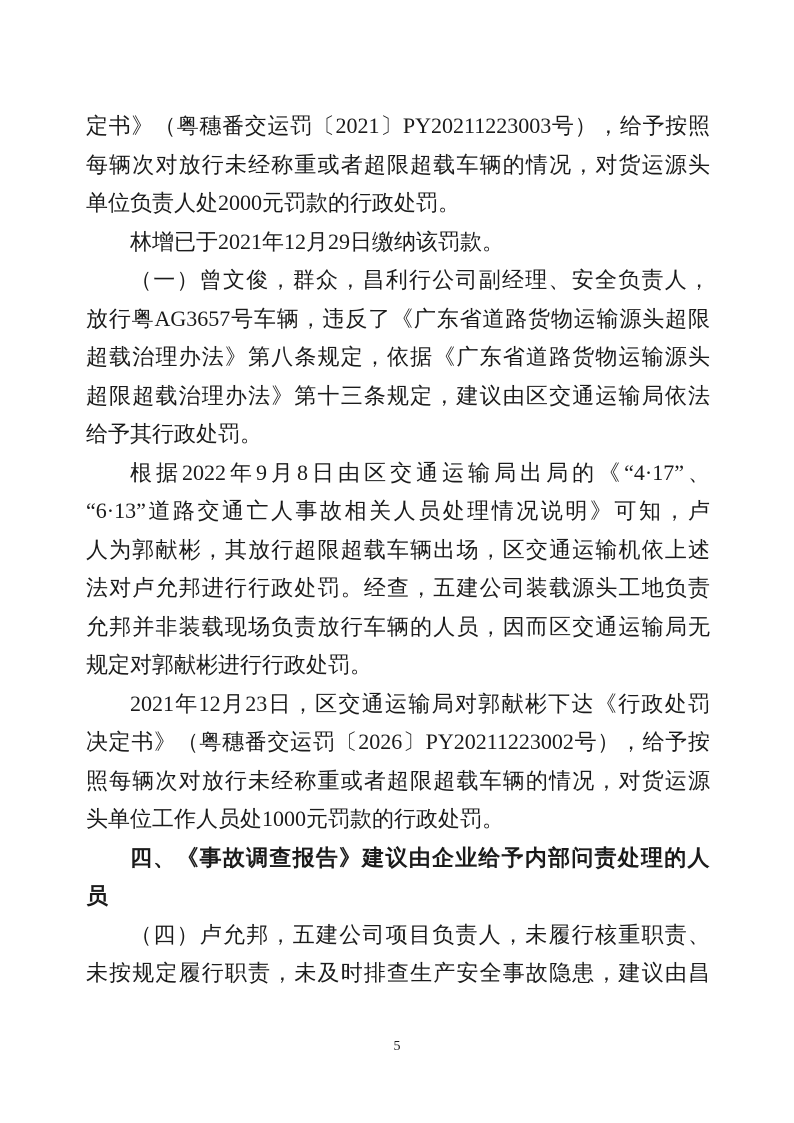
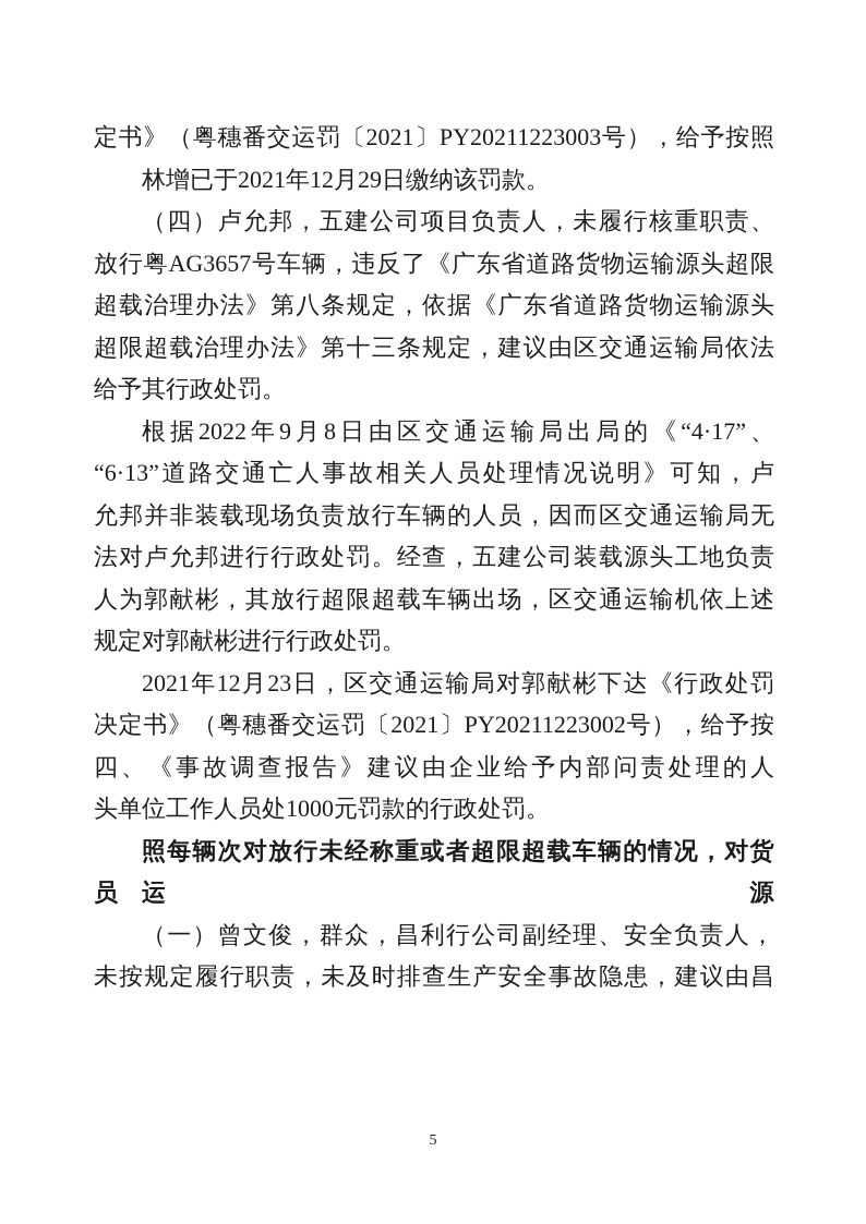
  定书》（粤穗番交运罚〔2021〕PY20211223003号），给予按照
- 每辆次对放行未经称重或者超限超载车辆的情况，对货运源头
- 单位负责人处2000元罚款的行政处罚。
  林增已于2021年12月29日缴纳该罚款。
- （一）曾文俊，群众，昌利行公司副经理、安全负责人，
+ （四）卢允邦，五建公司项目负责人，未履行核重职责、
  放行粤AG3657号车辆，违反了《广东省道路货物运输源头超限
  超载治理办法》第八条规定，依据《广东省道路货物运输源头
  超限超载治理办法》第十三条规定，建议由区交通运输局依法
  给予其行政处罚。
  根据2022年9月8日由区交通运输局出局的《“4·17”、
  “6·13”道路交通亡人事故相关人员处理情况说明》可知，卢
- 人为郭献彬，其放行超限超载车辆出场，区交通运输机依上述
+ 允邦并非装载现场负责放行车辆的人员，因而区交通运输局无
  法对卢允邦进行行政处罚。经查，五建公司装载源头工地负责
- 允邦并非装载现场负责放行车辆的人员，因而区交通运输局无
+ 人为郭献彬，其放行超限超载车辆出场，区交通运输机依上述
  规定对郭献彬进行行政处罚。
  2021年12月23日，区交通运输局对郭献彬下达《行政处罚
- 决定书》（粤穗番交运罚〔2026〕PY20211223002号），给予按
+ 决定书》（粤穗番交运罚〔2021〕PY20211223002号），给予按
- 照每辆次对放行未经称重或者超限超载车辆的情况，对货运源
+ 四、《事故调查报告》建议由企业给予内部问责处理的人
  头单位工作人员处1000元罚款的行政处罚。
- 四、《事故调查报告》建议由企业给予内部问责处理的人
+ 照每辆次对放行未经称重或者超限超载车辆的情况，对货运源
  员
- （四）卢允邦，五建公司项目负责人，未履行核重职责、
+ （一）曾文俊，群众，昌利行公司副经理、安全负责人，
  未按规定履行职责，未及时排查生产安全事故隐患，建议由昌
  5
